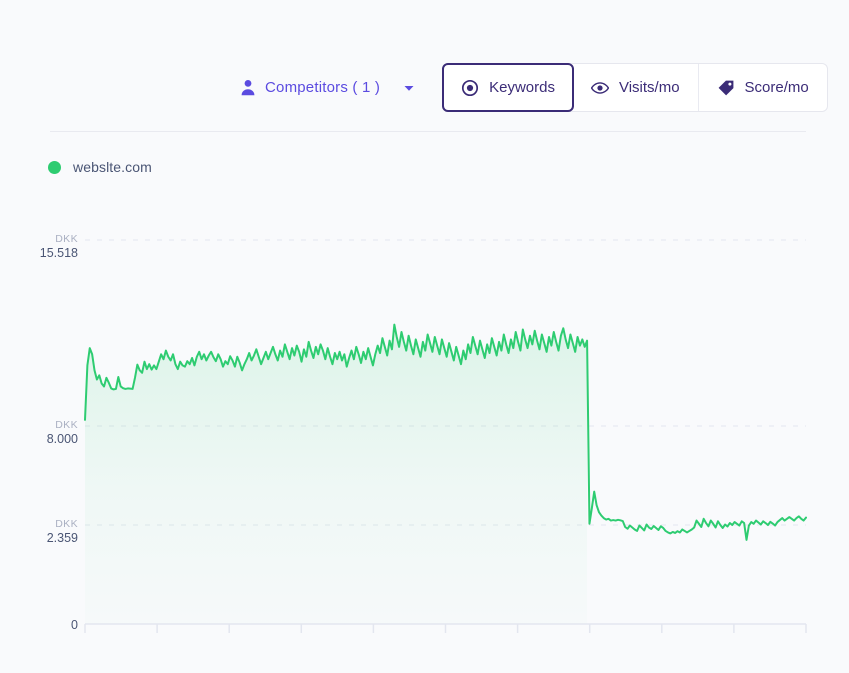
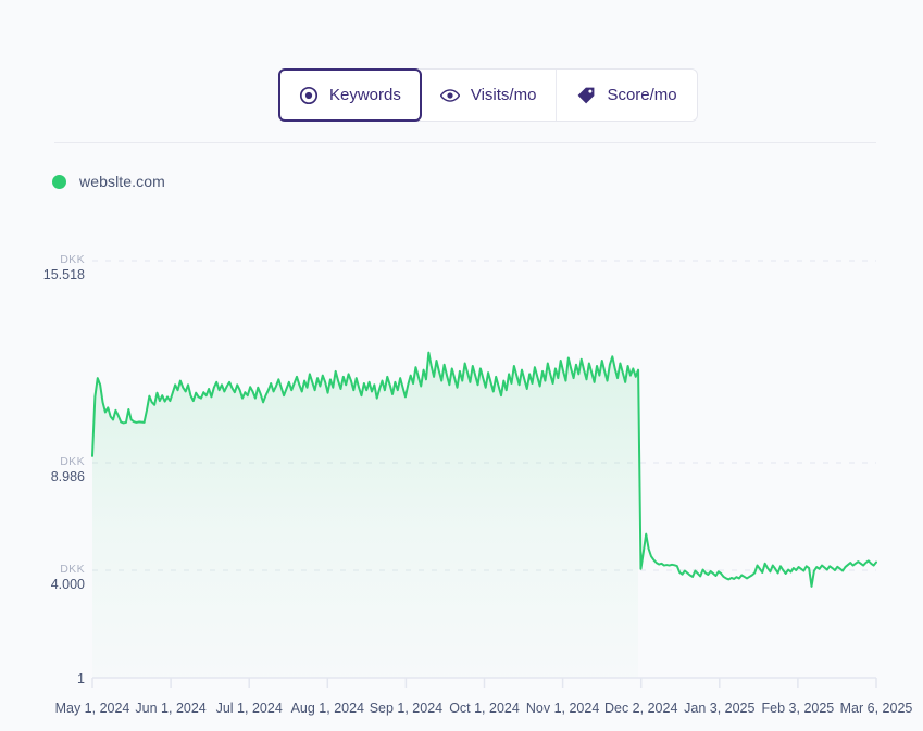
- Competitors ( 1 )
  Keywords
  Visits/mo
  Score/mo
  webslte.com
  DKK
  15.518
  DKK
- 8.000
+ 8.986
  DKK
- 2.359
+ 4.000
- 0
+ 1
+ May 1, 2024
+ Jun 1, 2024
+ Jul 1, 2024
+ Aug 1, 2024
+ Sep 1, 2024
+ Oct 1, 2024
+ Nov 1, 2024
+ Dec 2, 2024
+ Jan 3, 2025
+ Feb 3, 2025
+ Mar 6, 2025
